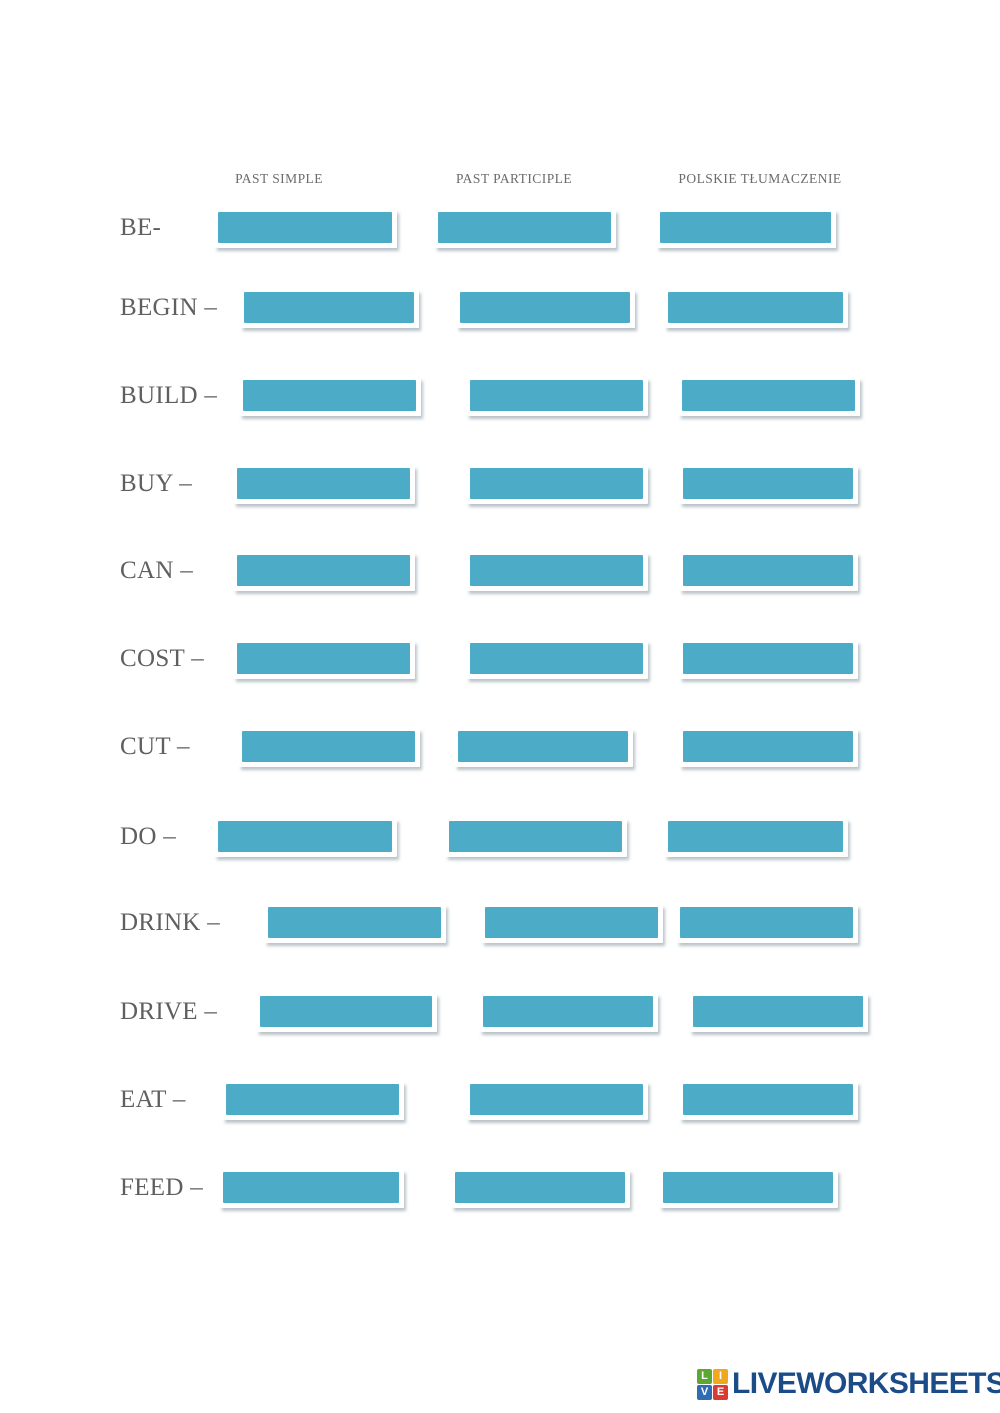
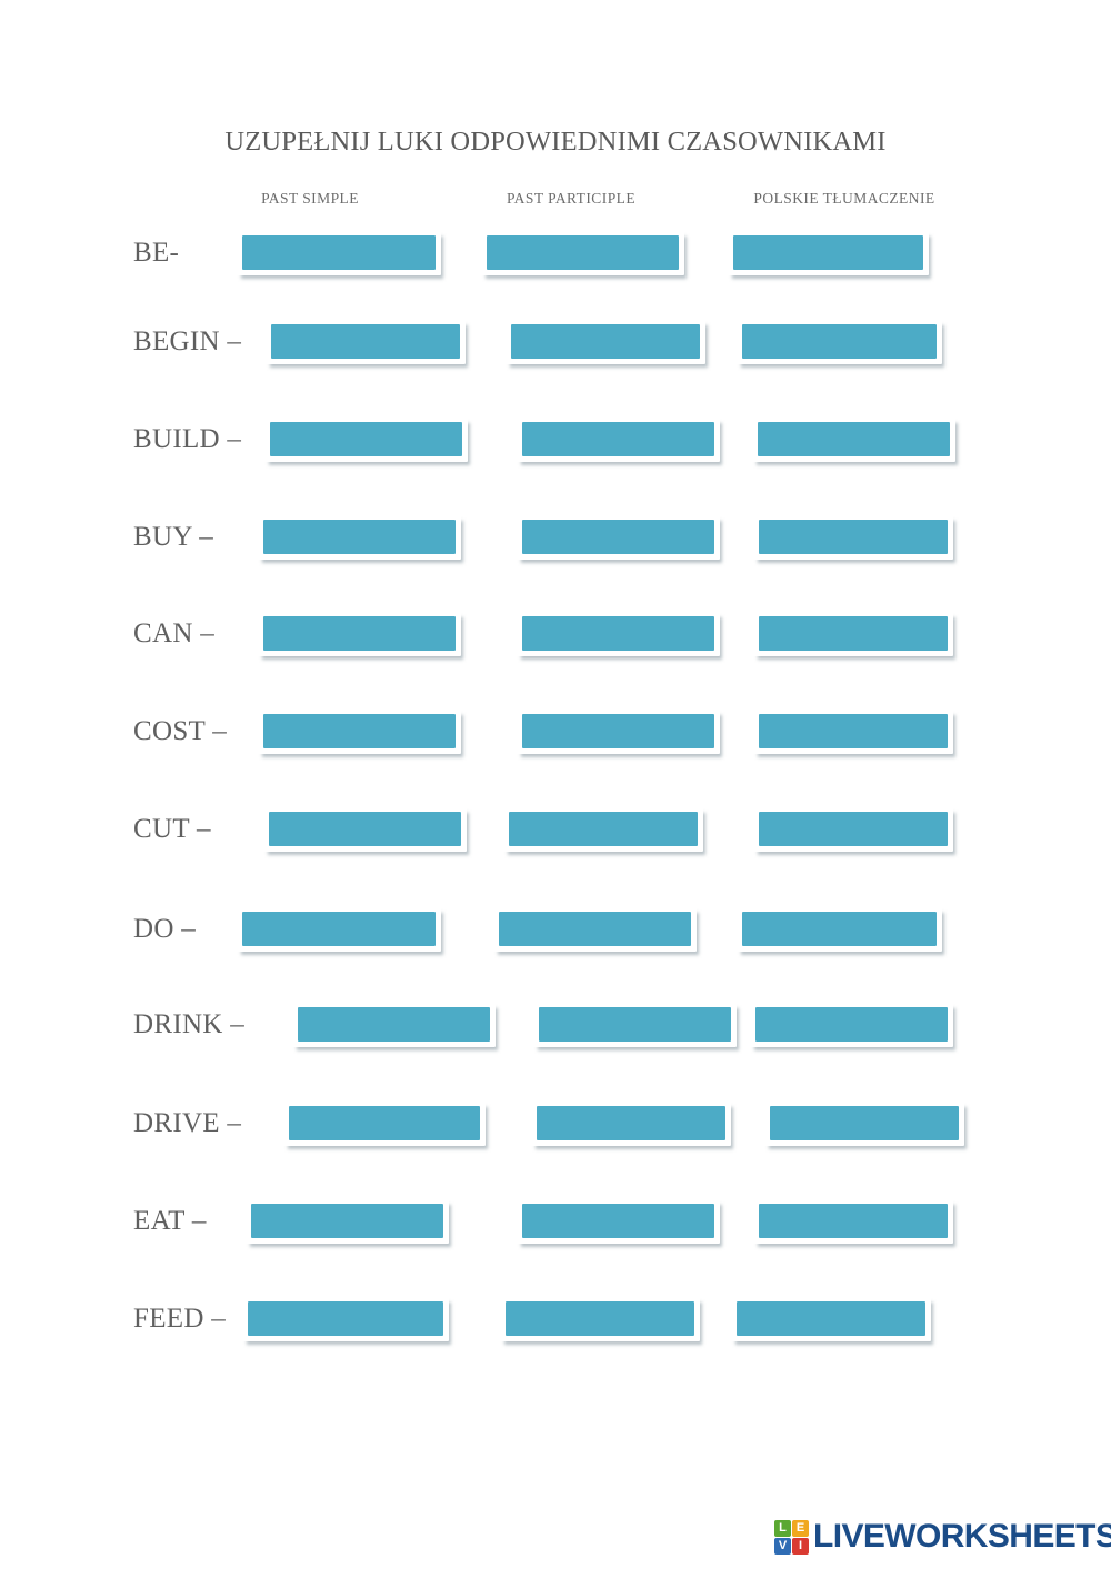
+ UZUPEŁNIJ LUKI ODPOWIEDNIMI CZASOWNIKAMI
  PAST SIMPLE
  PAST PARTICIPLE
  POLSKIE TŁUMACZENIE
  BE-
  BEGIN –
  BUILD –
  BUY –
  CAN –
  COST –
  CUT –
  DO –
  DRINK –
  DRIVE –
  EAT –
  FEED –
  L
- I
+ E
  V
- E
+ I
  LIVEWORKSHEETS
